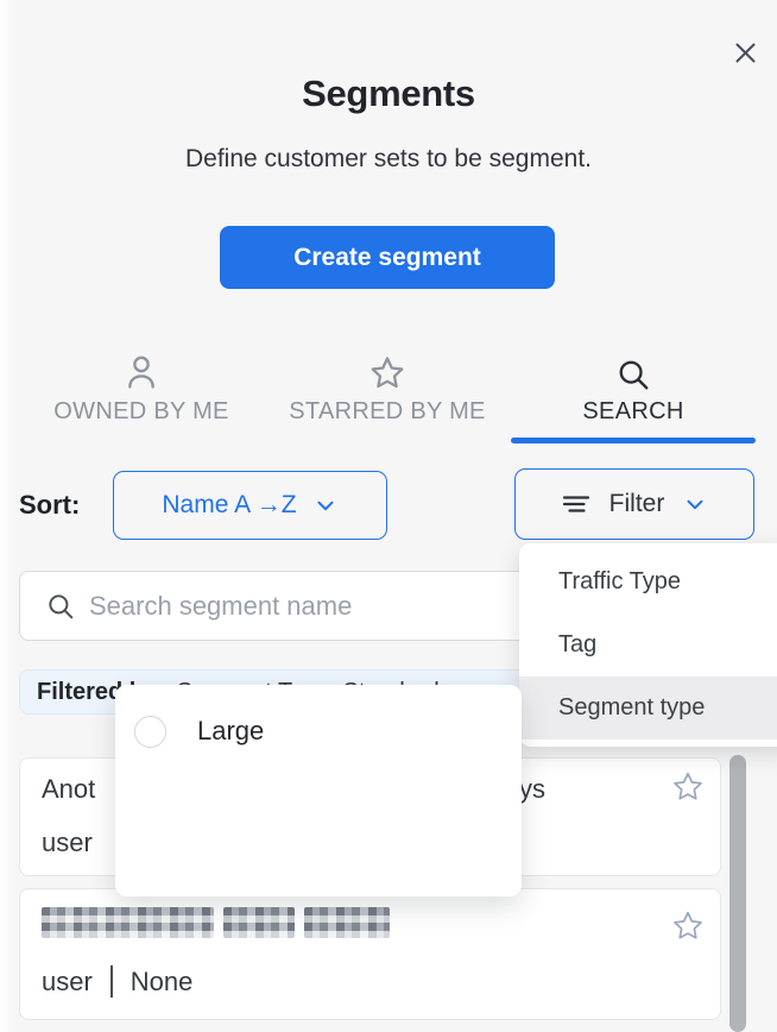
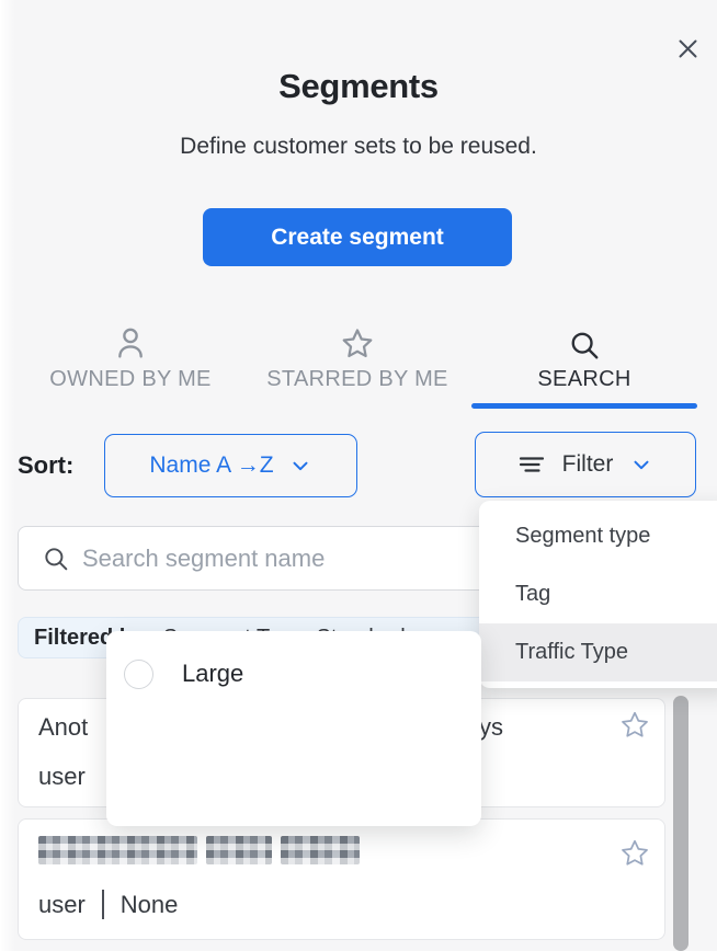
  Segments
- Define customer sets to be segment.
+ Define customer sets to be reused.
  Create segment
  OWNED BY ME
  STARRED BY ME
  SEARCH
  Sort:
  Name A →Z
  Filter
  Search segment name
  Anot
  ys
  user
  user
  None
- Traffic Type
+ Segment type
  Tag
- Segment type
+ Traffic Type
  Large
